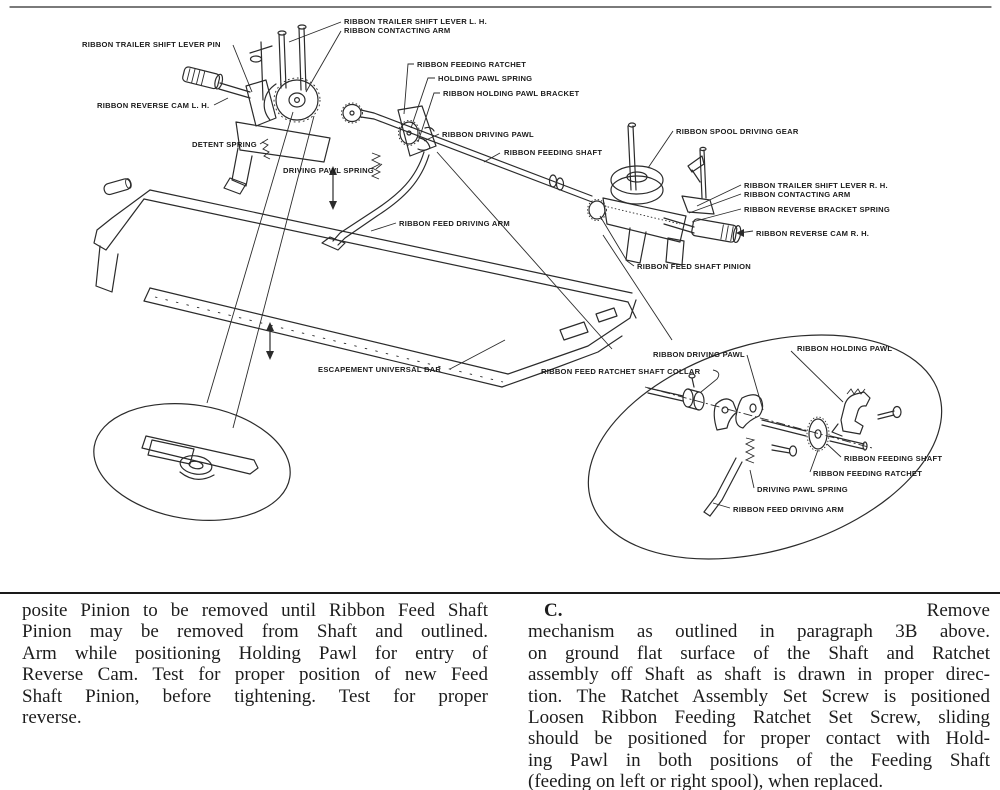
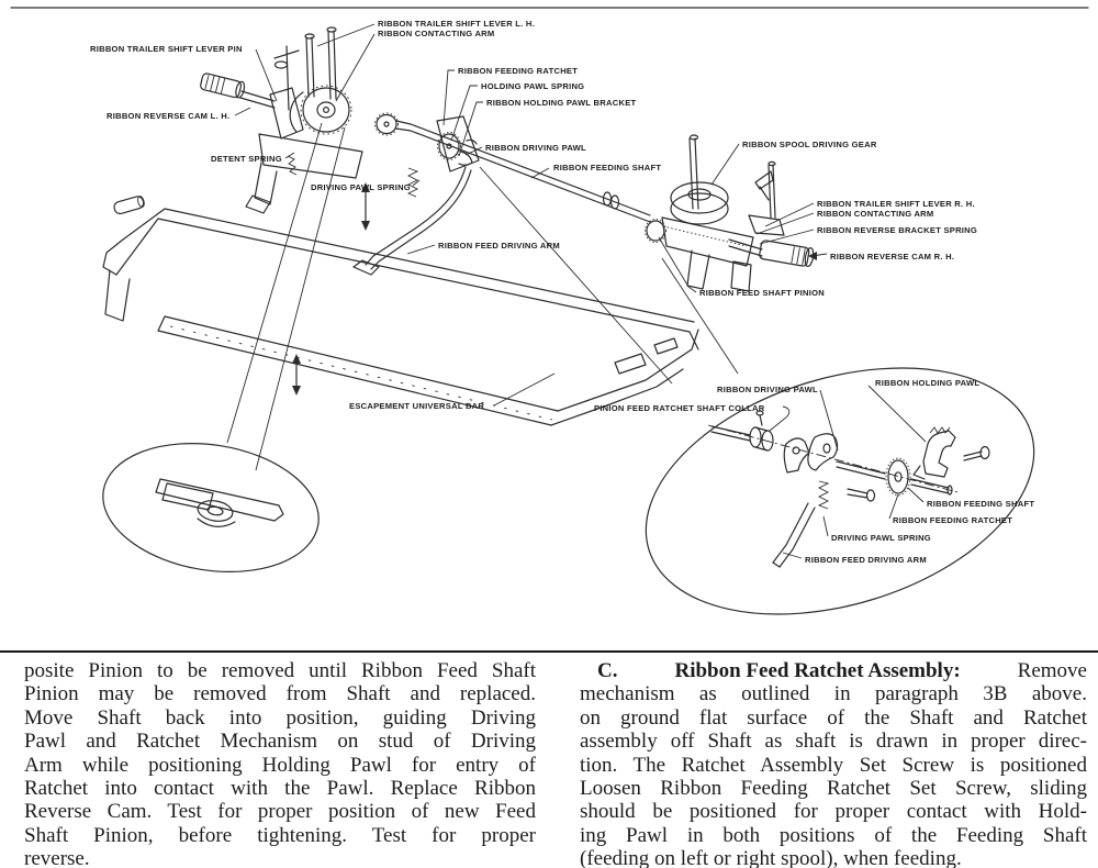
  RIBBON TRAILER SHIFT LEVER PIN
  RIBBON TRAILER SHIFT LEVER L. H.
  RIBBON CONTACTING ARM
  RIBBON REVERSE CAM L. H.
  DETENT SPRING
  RIBBON FEEDING RATCHET
  HOLDING PAWL SPRING
  RIBBON HOLDING PAWL BRACKET
  RIBBON DRIVING PAWL
  RIBBON FEEDING SHAFT
  DRIVING PAWL SPRING
  RIBBON FEED DRIVING ARM
  RIBBON SPOOL DRIVING GEAR
  RIBBON TRAILER SHIFT LEVER R. H.
  RIBBON CONTACTING ARM
  RIBBON REVERSE BRACKET SPRING
  RIBBON REVERSE CAM R. H.
  RIBBON FEED SHAFT PINION
  ESCAPEMENT UNIVERSAL BAR
  RIBBON DRIVING PAWL
  RIBBON HOLDING PAWL
- RIBBON FEED RATCHET SHAFT COLLAR
+ PINION FEED RATCHET SHAFT COLLAR
  RIBBON FEEDING SHAFT
  RIBBON FEEDING RATCHET
  DRIVING PAWL SPRING
  RIBBON FEED DRIVING ARM
  posite Pinion to be removed until Ribbon Feed Shaft
- Pinion may be removed from Shaft and outlined.
+ Pinion may be removed from Shaft and replaced.
+ Move Shaft back into position, guiding Driving
+ Pawl and Ratchet Mechanism on stud of Driving
  Arm while positioning Holding Pawl for entry of
+ Ratchet into contact with the Pawl. Replace Ribbon
  Reverse Cam. Test for proper position of new Feed
  Shaft Pinion, before tightening. Test for proper
  reverse.
  C.
+ Ribbon Feed Ratchet Assembly:
  Remove
  mechanism as outlined in paragraph 3B above.
  on ground flat surface of the Shaft and Ratchet
  assembly off Shaft as shaft is drawn in proper direc-
  tion. The Ratchet Assembly Set Screw is positioned
  Loosen Ribbon Feeding Ratchet Set Screw, sliding
  should be positioned for proper contact with Hold-
  ing Pawl in both positions of the Feeding Shaft
- (feeding on left or right spool), when replaced.
+ (feeding on left or right spool), when feeding.
